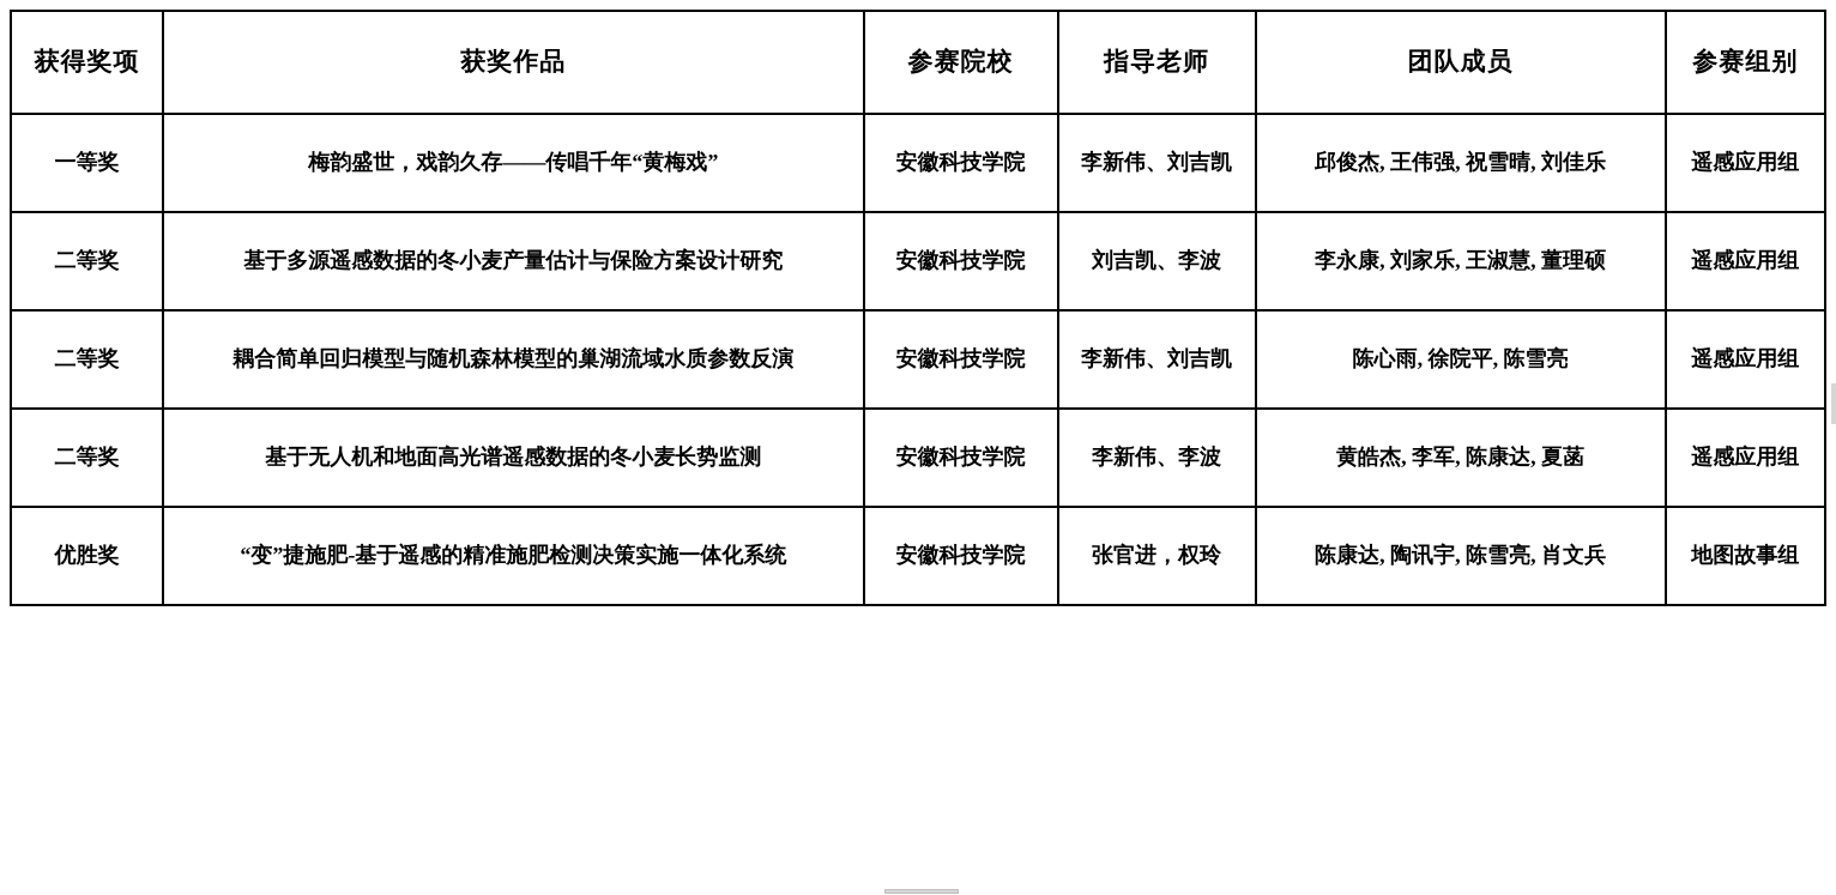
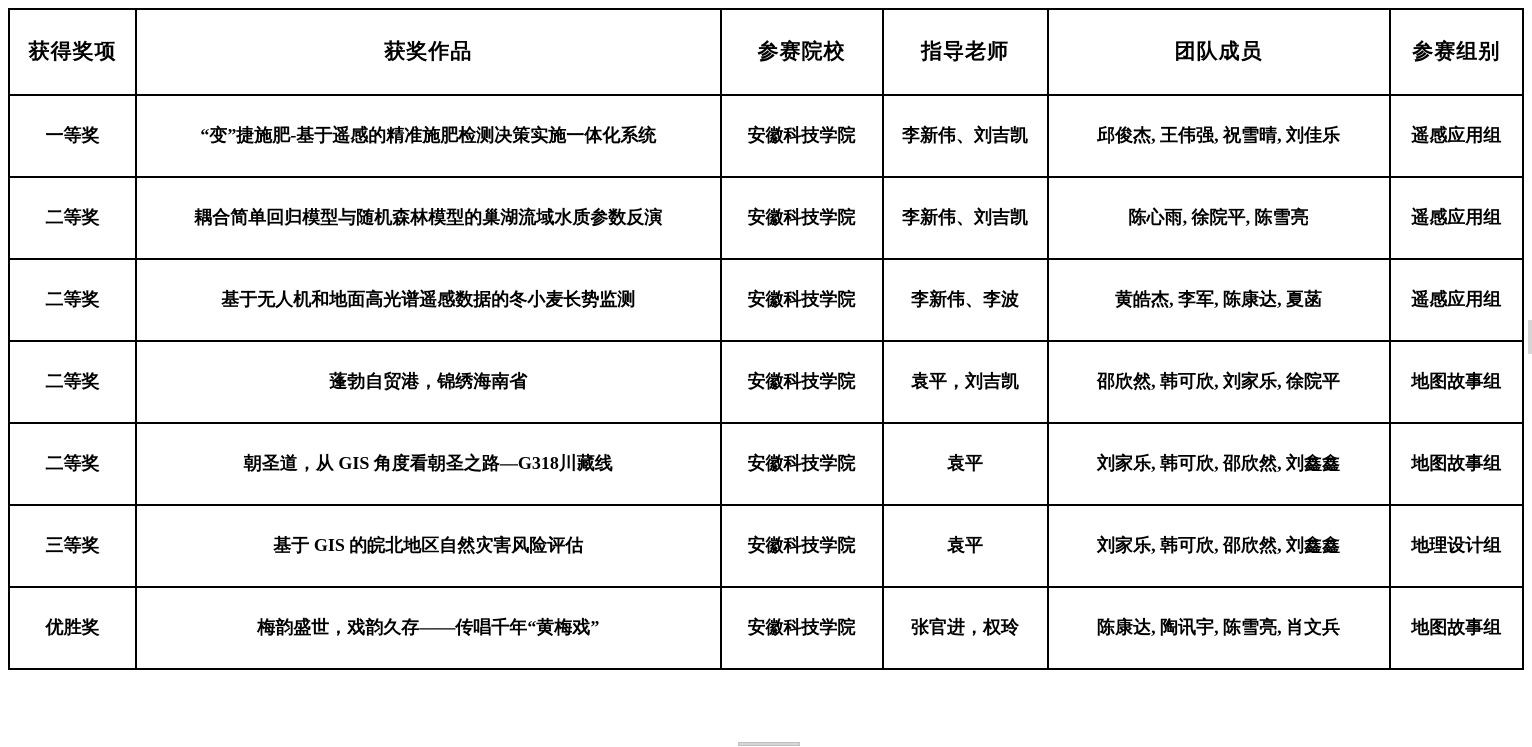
  获得奖项	获奖作品	参赛院校	指导老师	团队成员	参赛组别
- 一等奖	梅韵盛世，戏韵久存——传唱千年“黄梅戏”	安徽科技学院	李新伟、刘吉凯	邱俊杰, 王伟强, 祝雪晴, 刘佳乐	遥感应用组
+ 一等奖	“变”捷施肥-基于遥感的精准施肥检测决策实施一体化系统	安徽科技学院	李新伟、刘吉凯	邱俊杰, 王伟强, 祝雪晴, 刘佳乐	遥感应用组
- 二等奖	基于多源遥感数据的冬小麦产量估计与保险方案设计研究	安徽科技学院	刘吉凯、李波	李永康, 刘家乐, 王淑慧, 董理硕	遥感应用组
  二等奖	耦合简单回归模型与随机森林模型的巢湖流域水质参数反演	安徽科技学院	李新伟、刘吉凯	陈心雨, 徐院平, 陈雪亮	遥感应用组
  二等奖	基于无人机和地面高光谱遥感数据的冬小麦长势监测	安徽科技学院	李新伟、李波	黄皓杰, 李军, 陈康达, 夏菡	遥感应用组
+ 二等奖	蓬勃自贸港，锦绣海南省	安徽科技学院	袁平，刘吉凯	邵欣然, 韩可欣, 刘家乐, 徐院平	地图故事组
+ 二等奖	朝圣道，从 GIS 角度看朝圣之路—G318川藏线	安徽科技学院	袁平	刘家乐, 韩可欣, 邵欣然, 刘鑫鑫	地图故事组
+ 三等奖	基于 GIS 的皖北地区自然灾害风险评估	安徽科技学院	袁平	刘家乐, 韩可欣, 邵欣然, 刘鑫鑫	地理设计组
- 优胜奖	“变”捷施肥-基于遥感的精准施肥检测决策实施一体化系统	安徽科技学院	张官进，权玲	陈康达, 陶讯宇, 陈雪亮, 肖文兵	地图故事组
+ 优胜奖	梅韵盛世，戏韵久存——传唱千年“黄梅戏”	安徽科技学院	张官进，权玲	陈康达, 陶讯宇, 陈雪亮, 肖文兵	地图故事组
